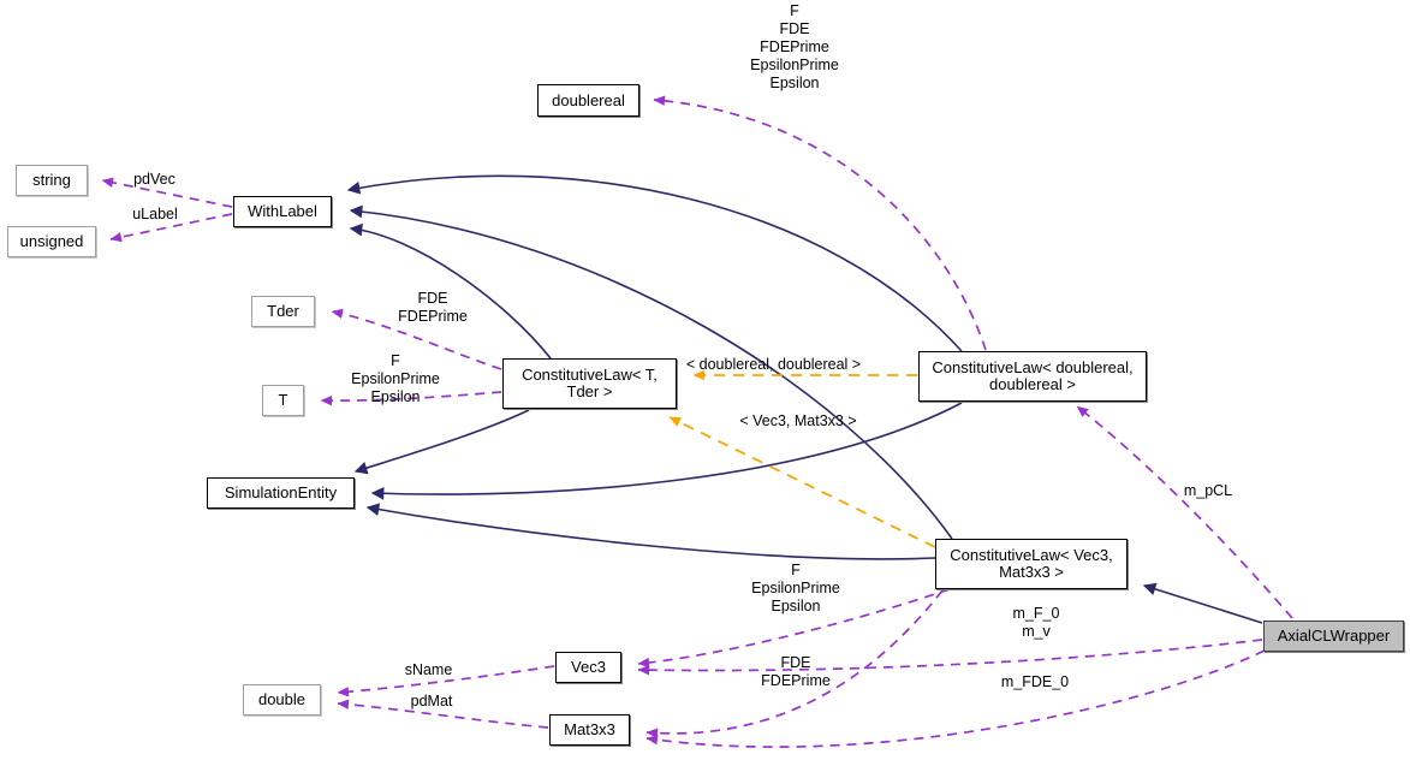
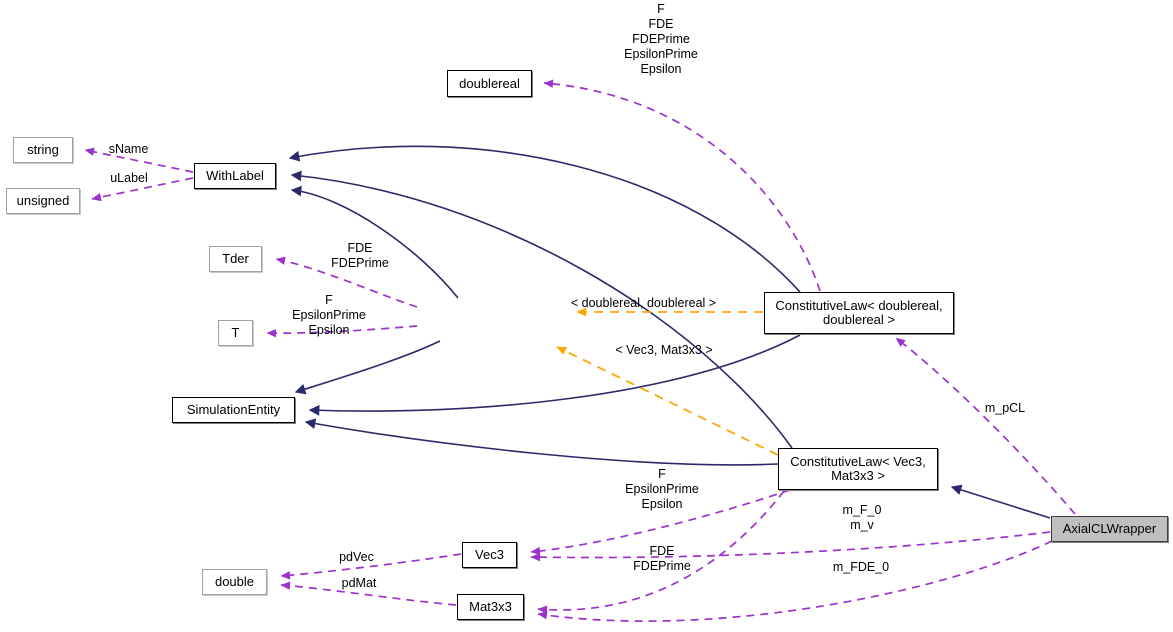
  doublereal
  string
  unsigned
  WithLabel
  Tder
  T
- ConstitutiveLaw< T,
- Tder >
  ConstitutiveLaw< doublereal,
  doublereal >
  SimulationEntity
  ConstitutiveLaw< Vec3,
  Mat3x3 >
  AxialCLWrapper
  Vec3
  double
  Mat3x3
  F
  FDE
  FDEPrime
  EpsilonPrime
  Epsilon
- pdVec
+ sName
  uLabel
  FDE
  FDEPrime
  F
  EpsilonPrime
  Epsilon
  < doublereal, doublereal >
  < Vec3, Mat3x3 >
  m_pCL
  F
  EpsilonPrime
  Epsilon
  m_F_0
  m_v
- sName
+ pdVec
  FDE
  FDEPrime
  pdMat
  m_FDE_0
